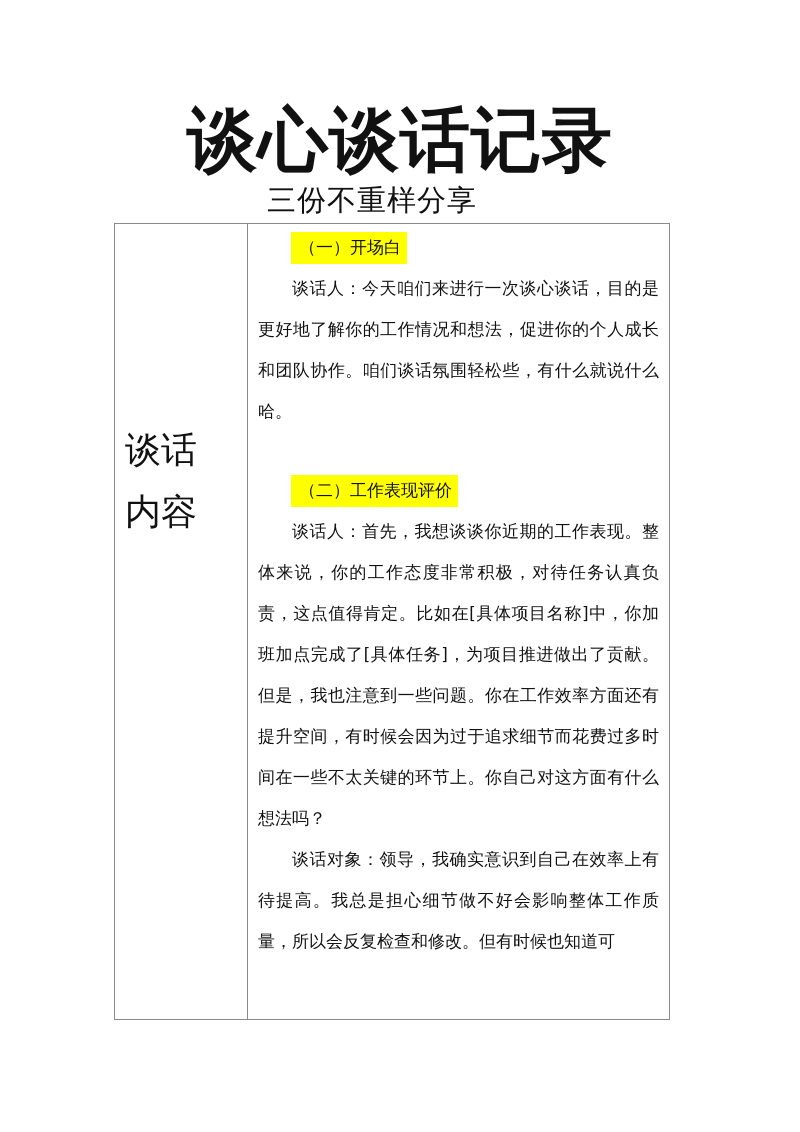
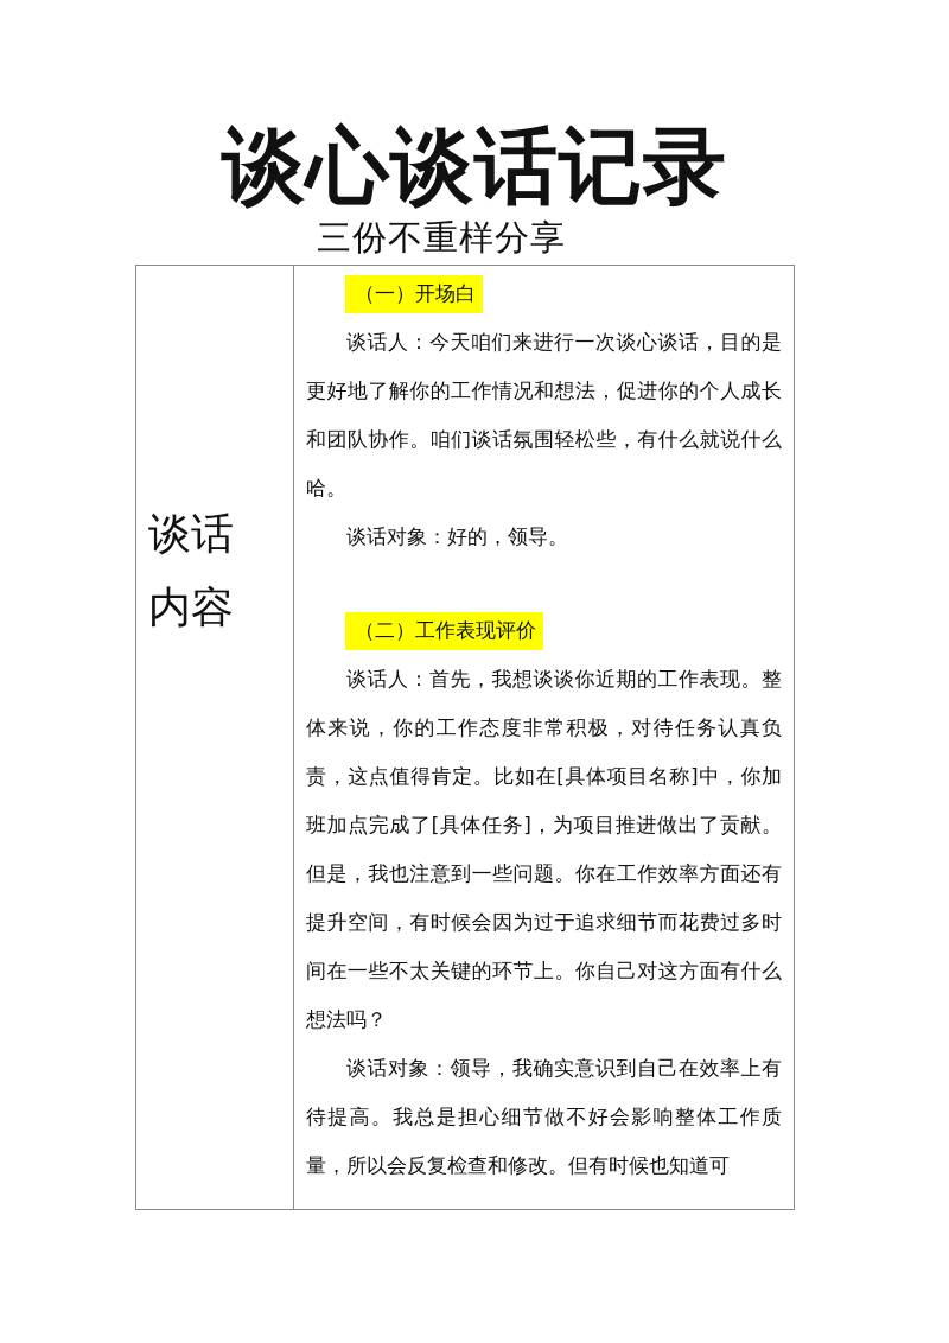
  谈心谈话记录
  三份不重样分享
  谈话
  内容
  （一）开场白
  谈话人：今天咱们来进行一次谈心谈话，目的是更好地了解你的工作情况和想法，促进你的个人成长和团队协作。咱们谈话氛围轻松些，有什么就说什么哈。
+ 谈话对象：好的，领导。
  （二）工作表现评价
  谈话人：首先，我想谈谈你近期的工作表现。整体来说，你的工作态度非常积极，对待任务认真负责，这点值得肯定。比如在[具体项目名称]中，你加班加点完成了[具体任务]，为项目推进做出了贡献。但是，我也注意到一些问题。你在工作效率方面还有提升空间，有时候会因为过于追求细节而花费过多时间在一些不太关键的环节上。你自己对这方面有什么想法吗？
  谈话对象：领导，我确实意识到自己在效率上有待提高。我总是担心细节做不好会影响整体工作质量，所以会反复检查和修改。但有时候也知道可
